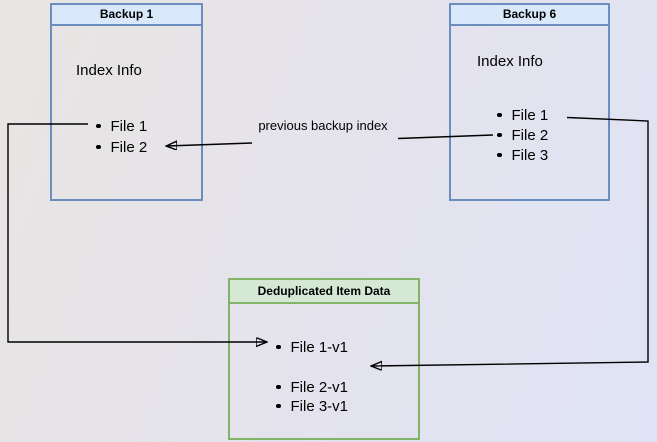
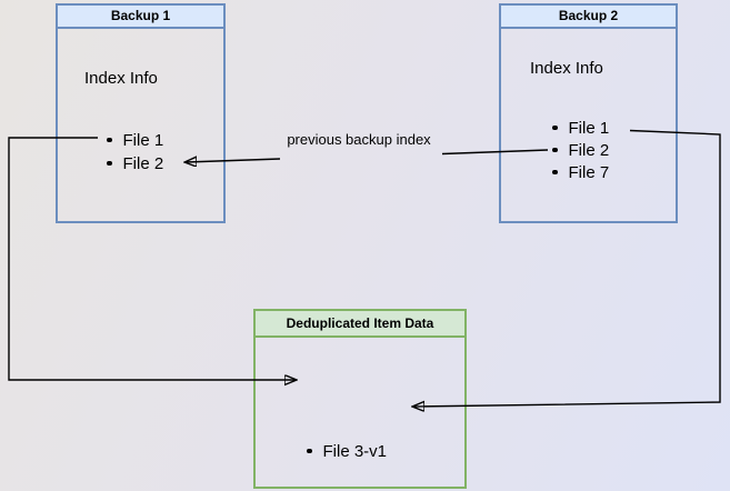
  Backup 1
- Backup 6
+ Backup 2
  Deduplicated Item Data
  Index Info
  File 1
  File 2
  Index Info
  File 1
  File 2
- File 3
+ File 7
- File 1-v1
- File 2-v1
  File 3-v1
  previous backup index
